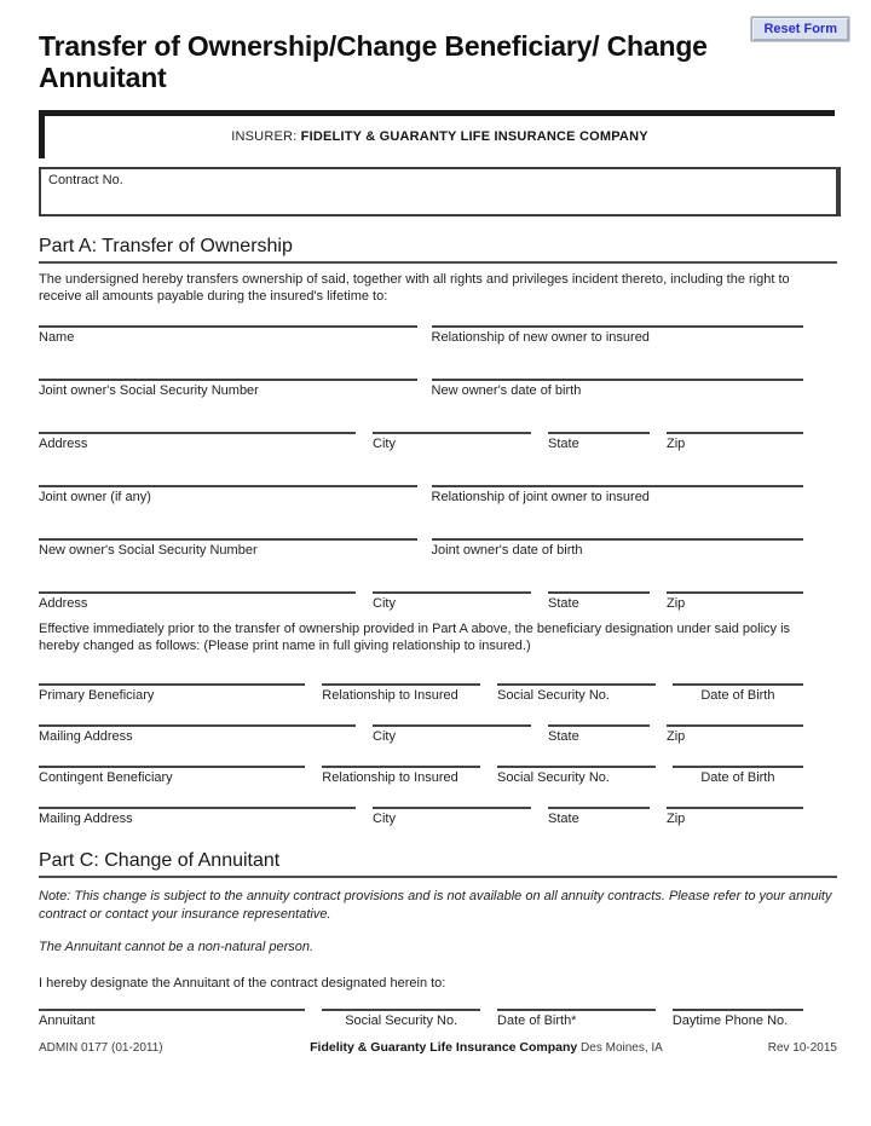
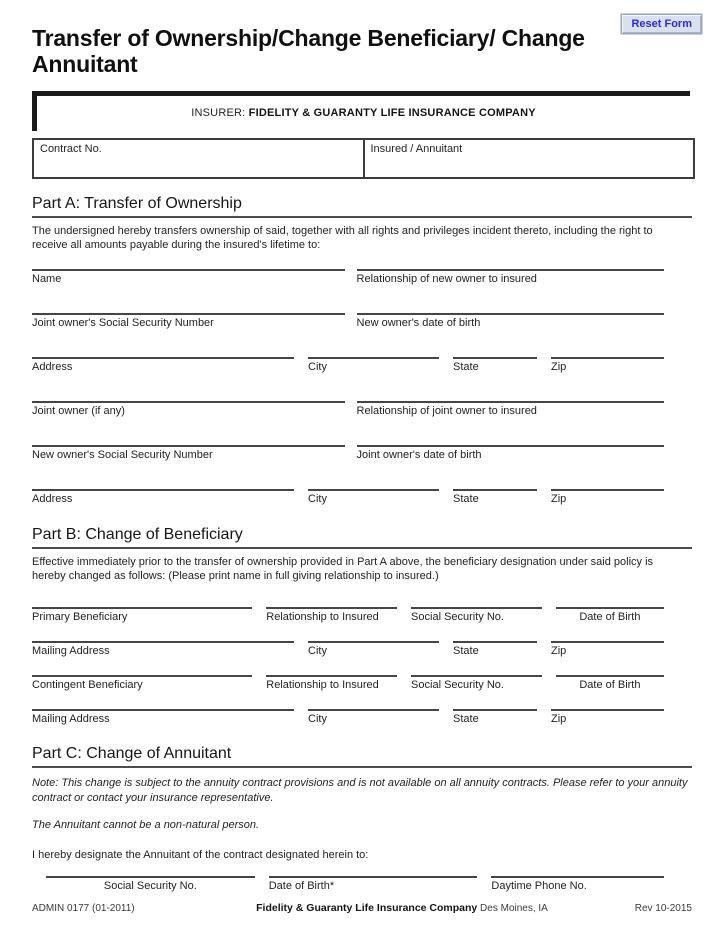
  Reset Form
  Transfer of Ownership/Change Beneficiary/ Change Annuitant
  INSURER: FIDELITY & GUARANTY LIFE INSURANCE COMPANY
  Contract No.
+ Insured / Annuitant
  Part A: Transfer of Ownership
  The undersigned hereby transfers ownership of said, together with all rights and privileges incident thereto, including the right to receive all amounts payable during the insured's lifetime to:
  Name
  Relationship of new owner to insured
  Joint owner's Social Security Number
  New owner's date of birth
  Address
  City
  State
  Zip
  Joint owner (if any)
  Relationship of joint owner to insured
  New owner's Social Security Number
  Joint owner's date of birth
  Address
  City
  State
  Zip
+ Part B: Change of Beneficiary
  Effective immediately prior to the transfer of ownership provided in Part A above, the beneficiary designation under said policy is hereby changed as follows: (Please print name in full giving relationship to insured.)
  Primary Beneficiary
  Relationship to Insured
  Social Security No.
  Date of Birth
  Mailing Address
  City
  State
  Zip
  Contingent Beneficiary
  Relationship to Insured
  Social Security No.
  Date of Birth
  Mailing Address
  City
  State
  Zip
  Part C: Change of Annuitant
  Note: This change is subject to the annuity contract provisions and is not available on all annuity contracts. Please refer to your annuity contract or contact your insurance representative.
  The Annuitant cannot be a non-natural person.
  I hereby designate the Annuitant of the contract designated herein to:
- Annuitant
  Social Security No.
  Date of Birth*
  Daytime Phone No.
  ADMIN 0177 (01-2011)
  Fidelity & Guaranty Life Insurance Company Des Moines, IA
  Rev 10-2015
